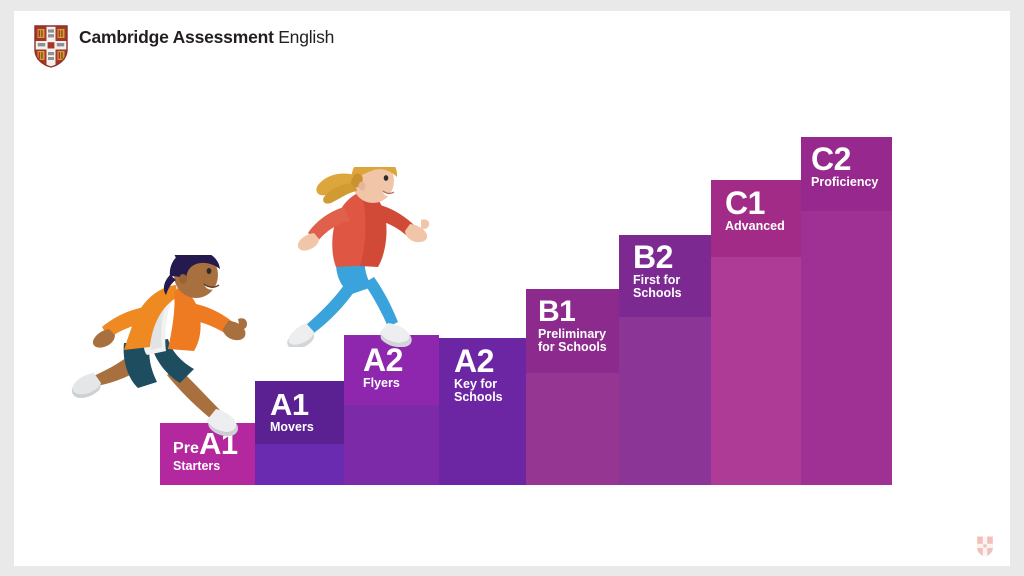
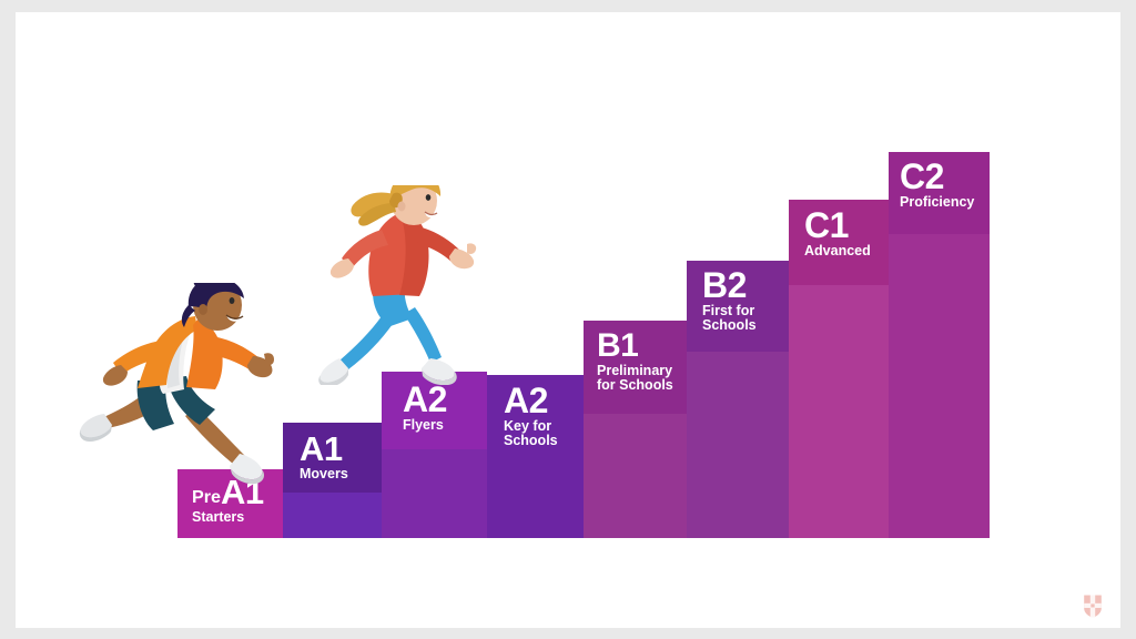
- Cambridge Assessment English
  PreA1
  Starters
  A1
  Movers
  A2
  Flyers
  A2
  Key for
  Schools
  B1
  Preliminary
  for Schools
  B2
  First for
  Schools
  C1
  Advanced
  C2
  Proficiency
